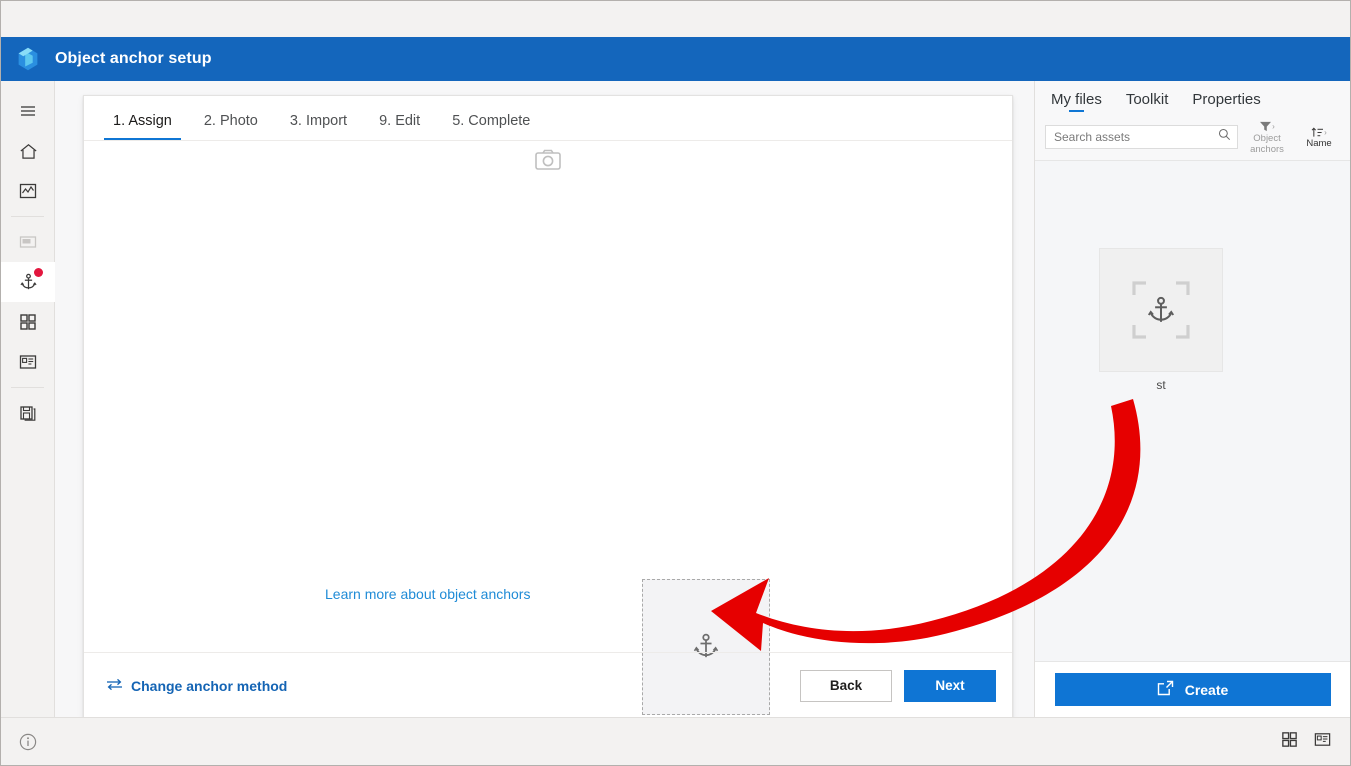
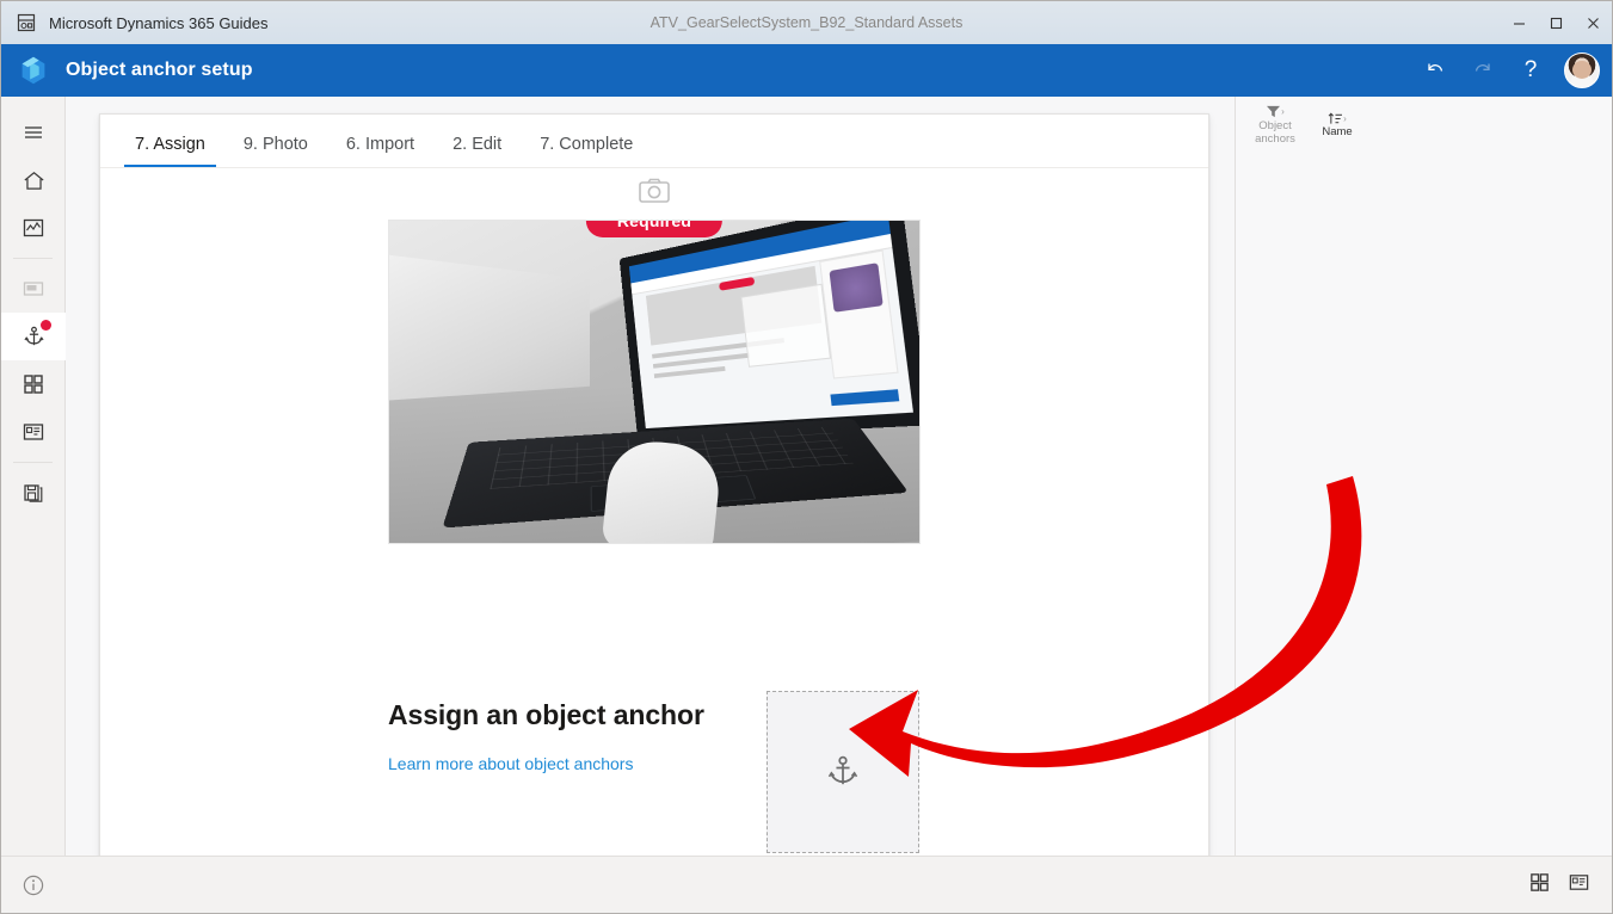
+ Microsoft Dynamics 365 Guides
+ ATV_GearSelectSystem_B92_Standard Assets
  Object anchor setup
+ ?
- 1. Assign
+ 7. Assign
- 2. Photo
+ 9. Photo
- 3. Import
+ 6. Import
- 9. Edit
+ 2. Edit
- 5. Complete
+ 7. Complete
+ Required
+ Assign an object anchor
  Learn more about object anchors
- Change anchor method
- Back
- Next
- My files
- Toolkit
- Properties
- Search assets
  ›
  Object
  anchors
  ›
  Name
- st
- Create
